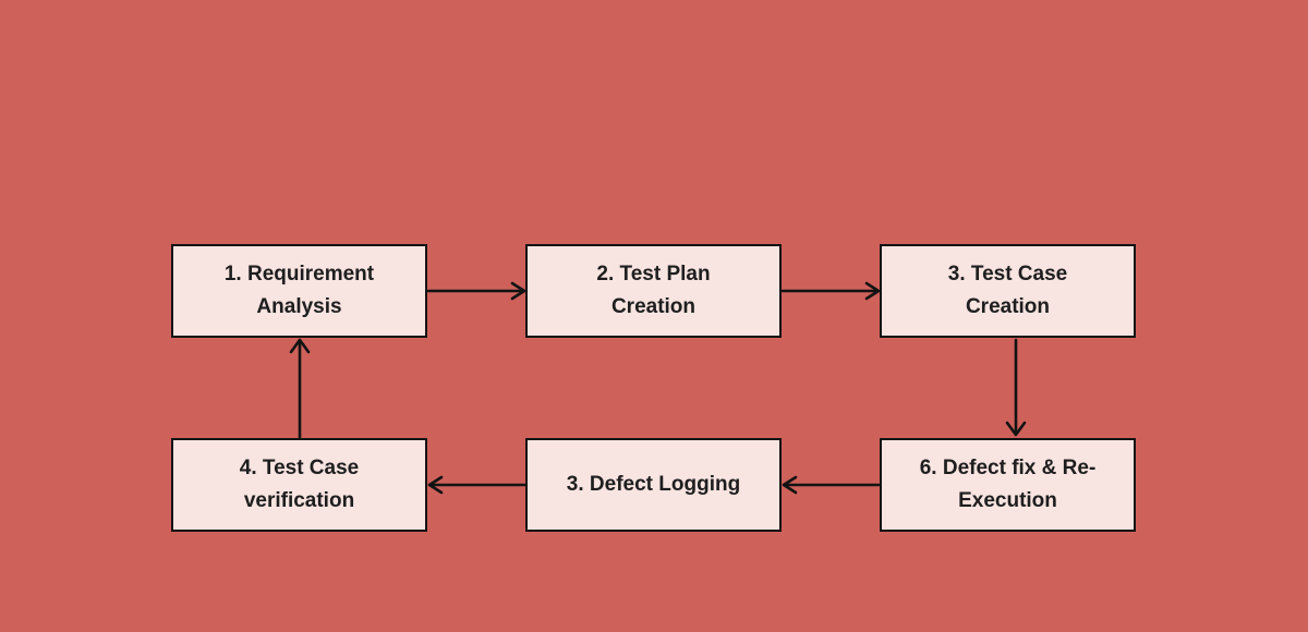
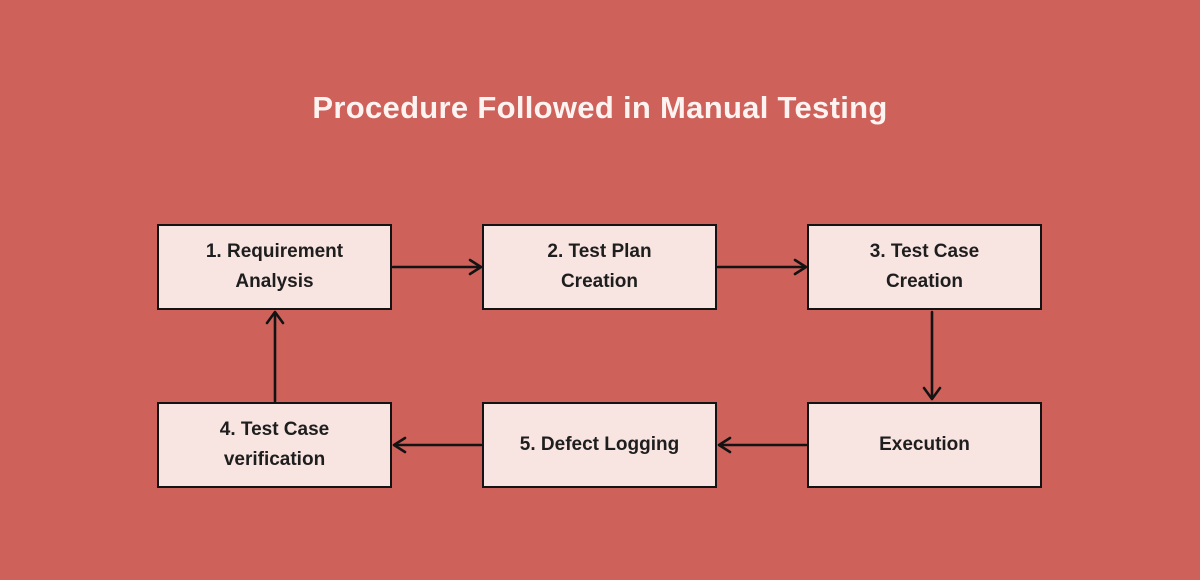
+ Procedure Followed in Manual Testing
  1. Requirement
  Analysis
  2. Test Plan
  Creation
  3. Test Case
  Creation
  4. Test Case
  verification
- 3. Defect Logging
+ 5. Defect Logging
- 6. Defect fix & Re-
  Execution
